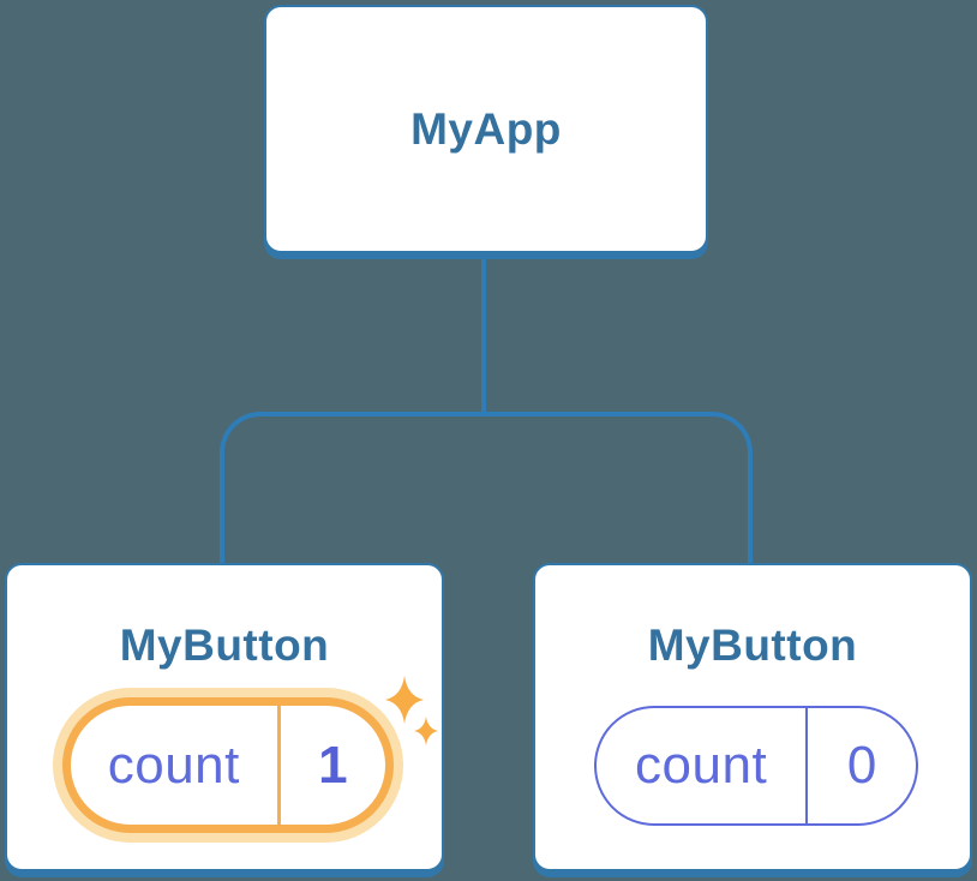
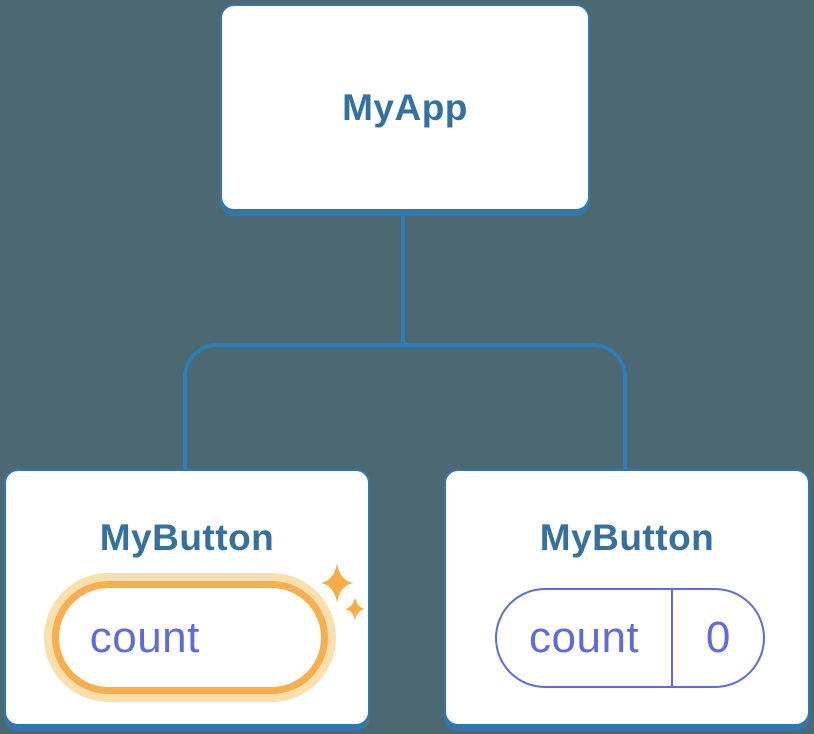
  MyApp
  MyButton
  count
- 1
  MyButton
  count
  0
